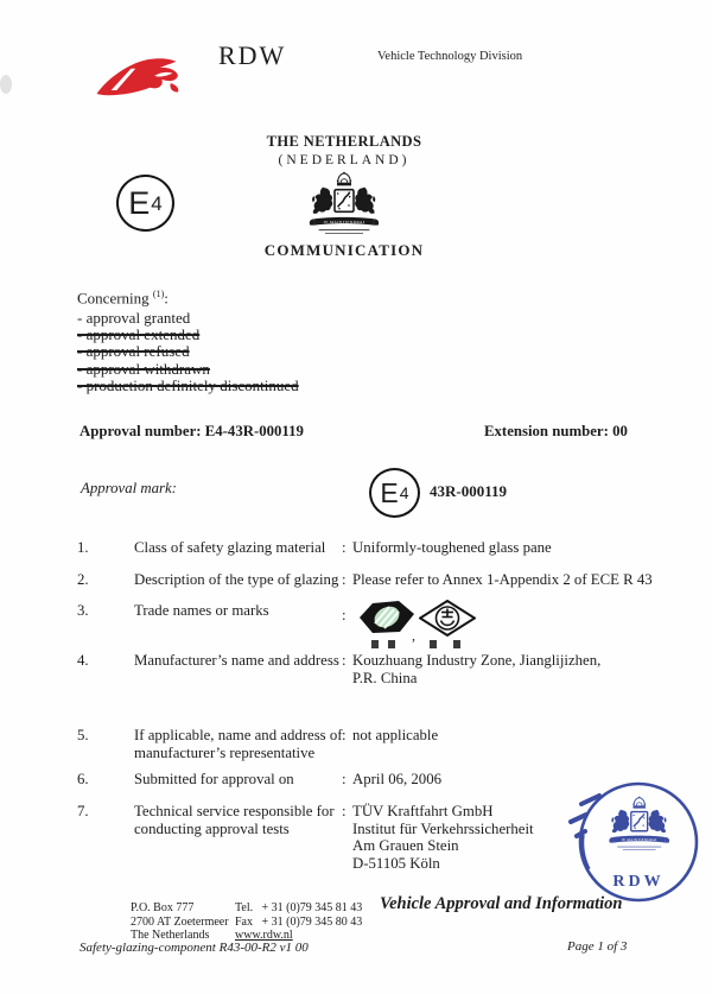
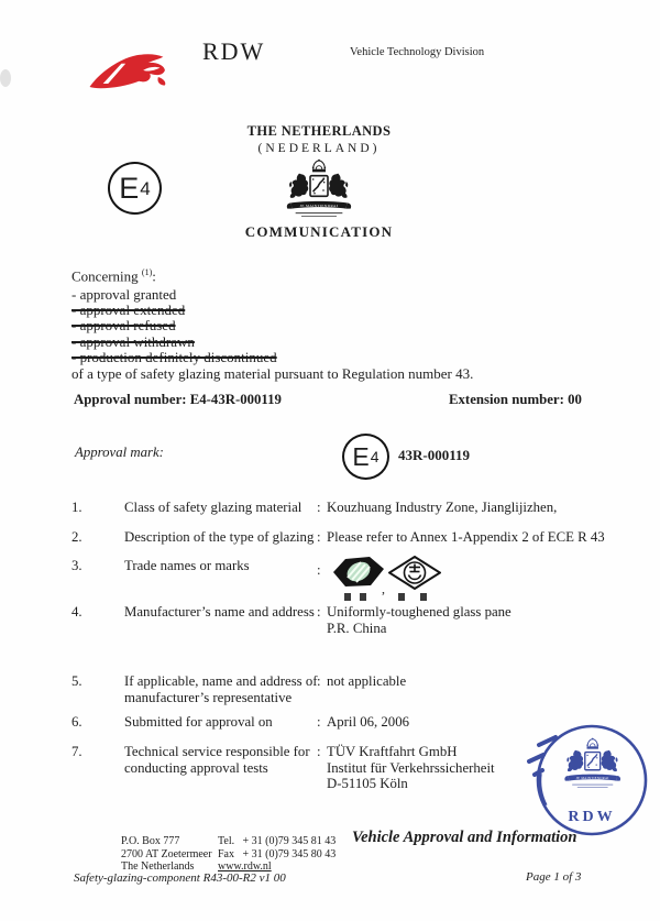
  RDW
  Vehicle Technology Division
  THE NETHERLANDS
  (NEDERLAND)
  E
  4
  COMMUNICATION
  Concerning (1):
  - approval granted
  - approval extended
  - approval refused
  - approval withdrawn
  - production definitely discontinued
+ of a type of safety glazing material pursuant to Regulation number 43.
  Approval number: E4-43R-000119
  Extension number: 00
  Approval mark:
  E
  4
  43R-000119
  1.
  Class of safety glazing material
  :
- Uniformly-toughened glass pane
+ Kouzhuang Industry Zone, Jianglijizhen,
  2.
  Description of the type of glazing
  :
  Please refer to Annex 1-Appendix 2 of ECE R 43
  3.
  Trade names or marks
  :
  ,
  4.
  Manufacturer’s name and address
  :
- Kouzhuang Industry Zone, Jianglijizhen,
+ Uniformly-toughened glass pane
  P.R. China
  5.
  If applicable, name and address of
  manufacturer’s representative
  :
  not applicable
  6.
  Submitted for approval on
  :
  April 06, 2006
  7.
  Technical service responsible for
  conducting approval tests
  :
  TÜV Kraftfahrt GmbH
  Institut für Verkehrssicherheit
- Am Grauen Stein
  D-51105 Köln
  RDW
  P.O. Box 777
  2700 AT Zoetermeer
  The Netherlands
  Tel. + 31 (0)79 345 81 43
  Fax + 31 (0)79 345 80 43
  www.rdw.nl
  Vehicle Approval and Information
  Safety-glazing-component R43-00-R2 v1 00
  Page 1 of 3
